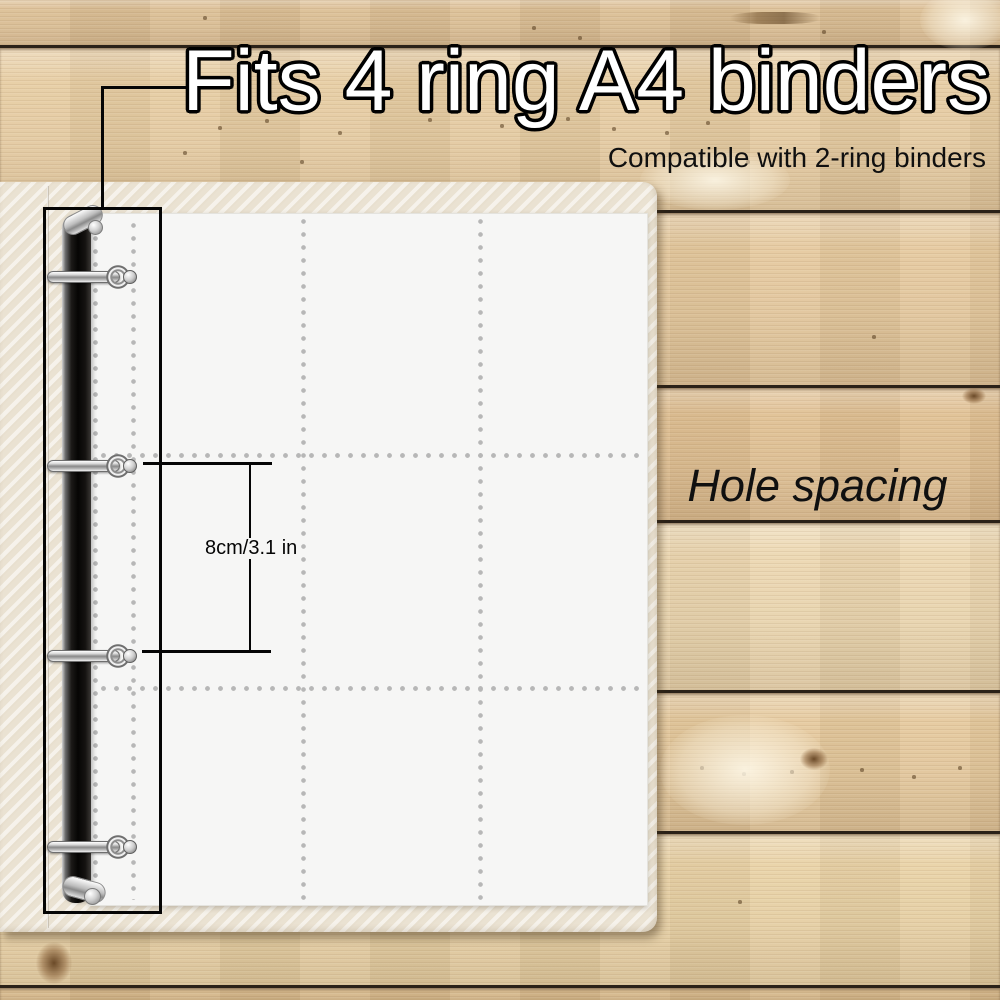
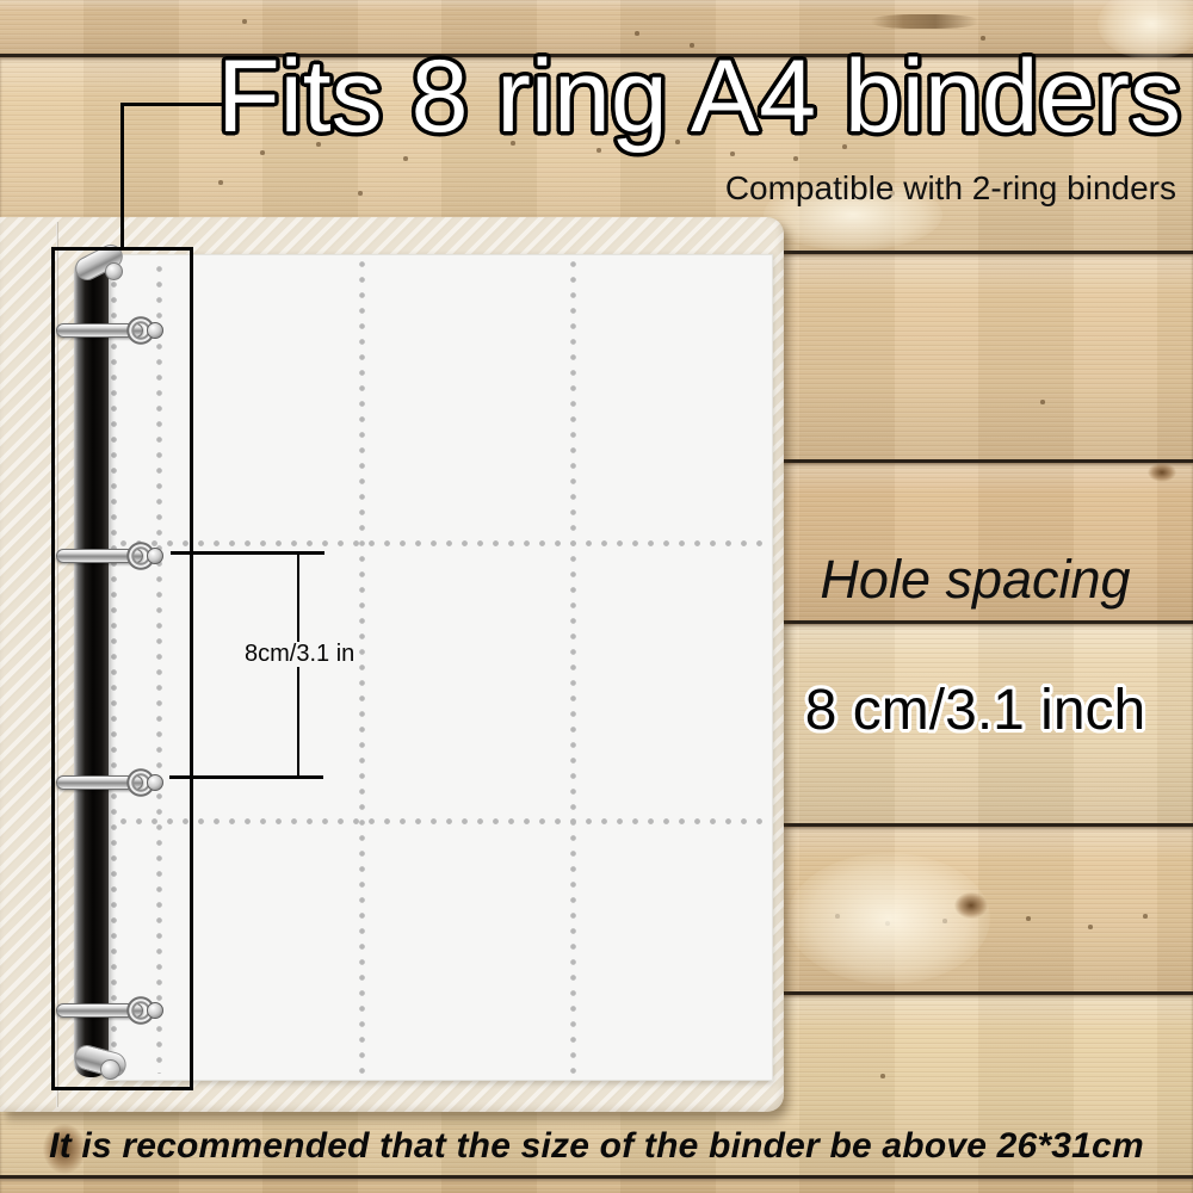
  8cm/3.1 in
- Fits 4 ring A4 binders
+ Fits 8 ring A4 binders
  Compatible with 2-ring binders
  Hole spacing
+ 8 cm/3.1 inch
+ It is recommended that the size of the binder be above 26*31cm
